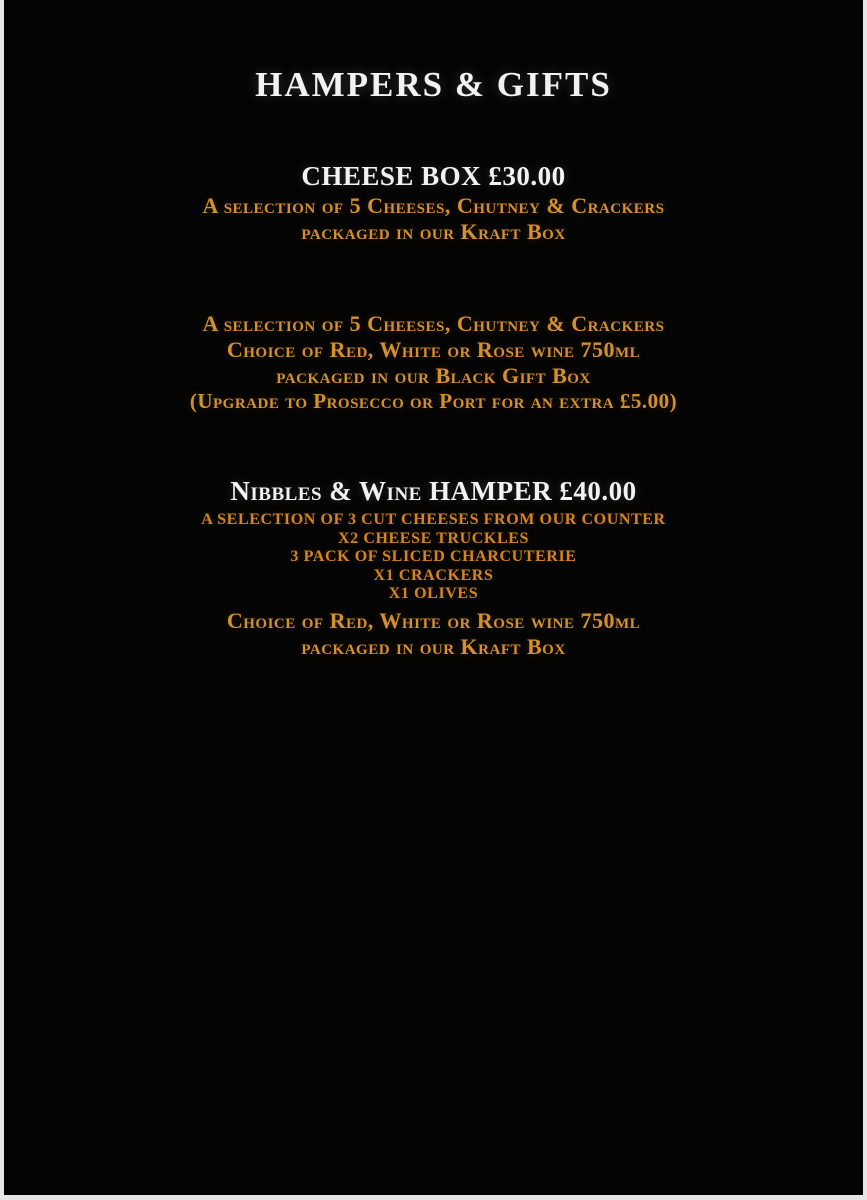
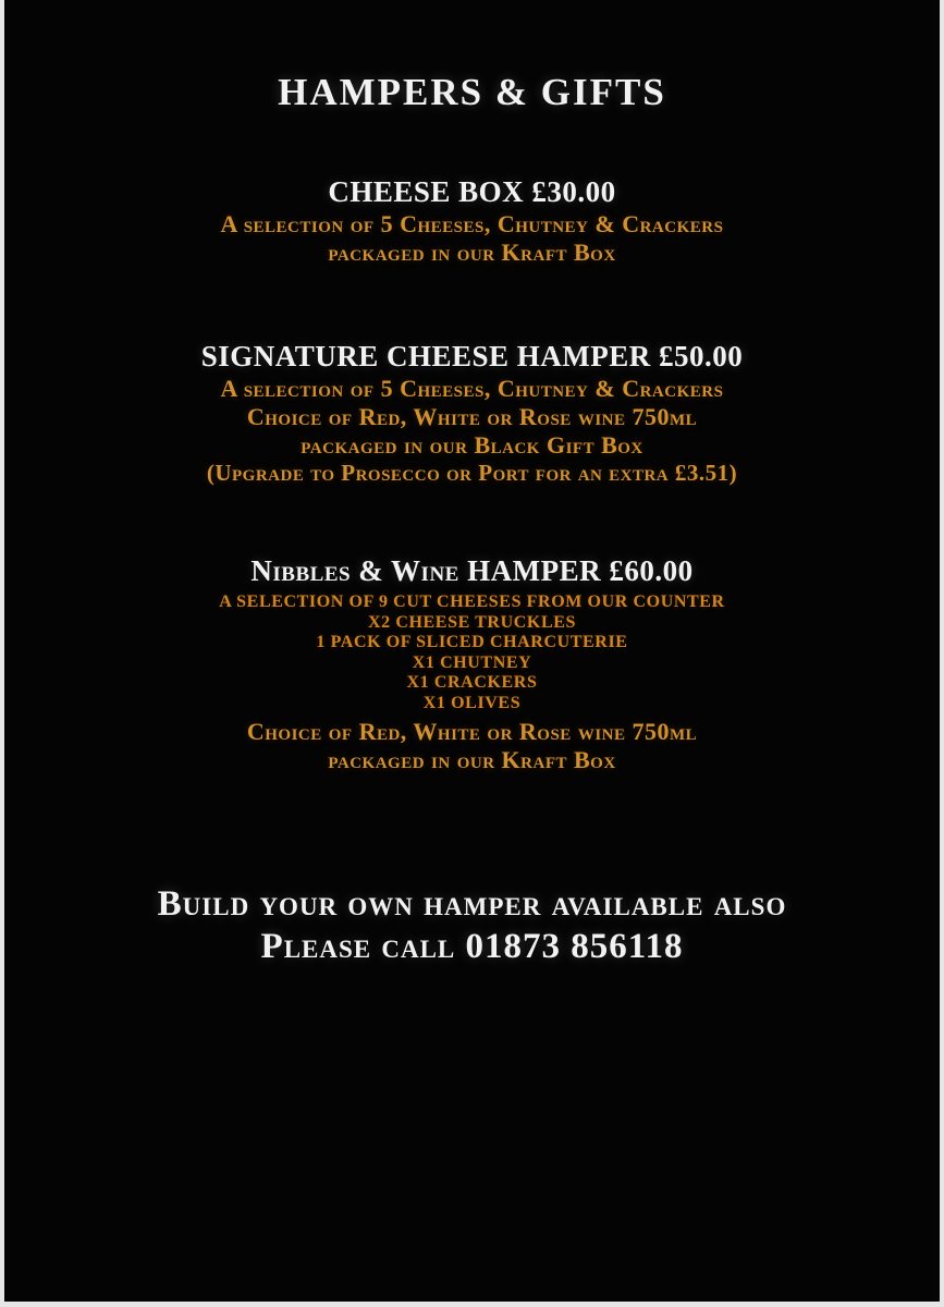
  HAMPERS & GIFTS
  CHEESE BOX £30.00
  A selection of 5 Cheeses, Chutney & Crackers
  packaged in our Kraft Box
+ SIGNATURE CHEESE HAMPER £50.00
  A selection of 5 Cheeses, Chutney & Crackers
  Choice of Red, White or Rose wine 750ml
  packaged in our Black Gift Box
- (Upgrade to Prosecco or Port for an extra £5.00)
+ (Upgrade to Prosecco or Port for an extra £3.51)
- Nibbles & Wine HAMPER £40.00
+ Nibbles & Wine HAMPER £60.00
- A SELECTION OF 3 CUT CHEESES FROM OUR COUNTER
+ A SELECTION OF 9 CUT CHEESES FROM OUR COUNTER
  X2 CHEESE TRUCKLES
- 3 PACK OF SLICED CHARCUTERIE
+ 1 PACK OF SLICED CHARCUTERIE
+ X1 CHUTNEY
  X1 CRACKERS
  X1 OLIVES
  Choice of Red, White or Rose wine 750ml
  packaged in our Kraft Box
+ Build your own hamper available also
+ Please call 01873 856118
